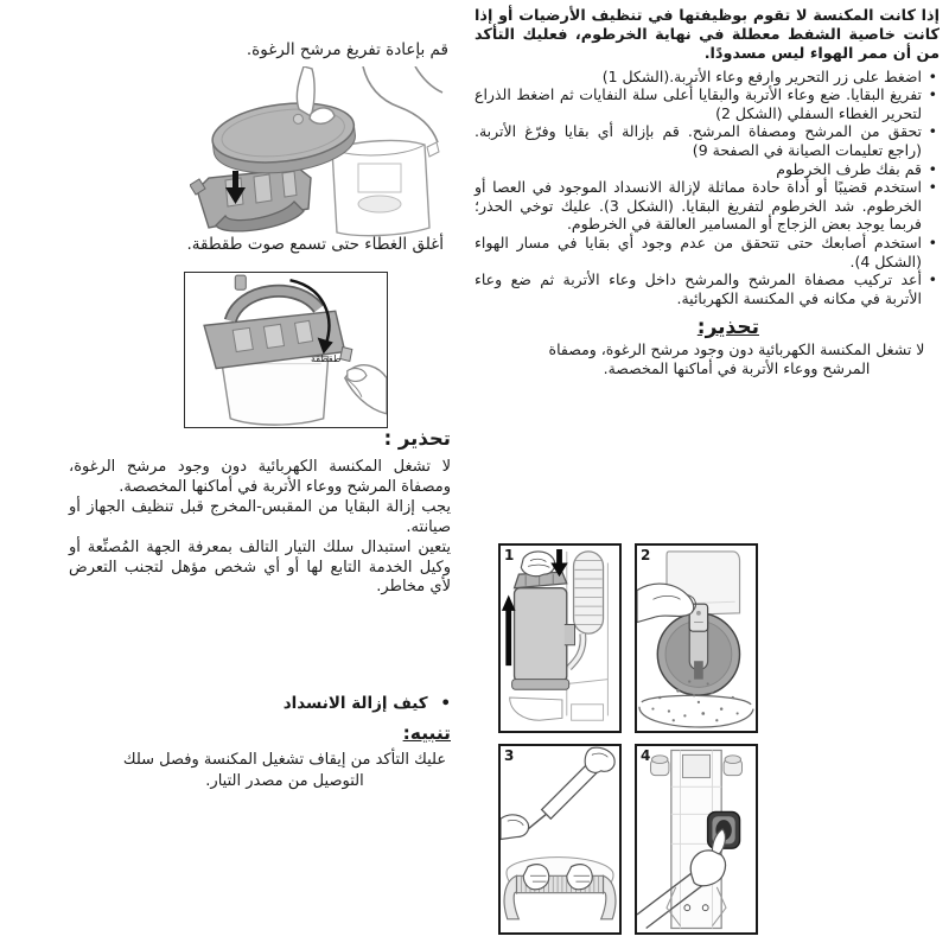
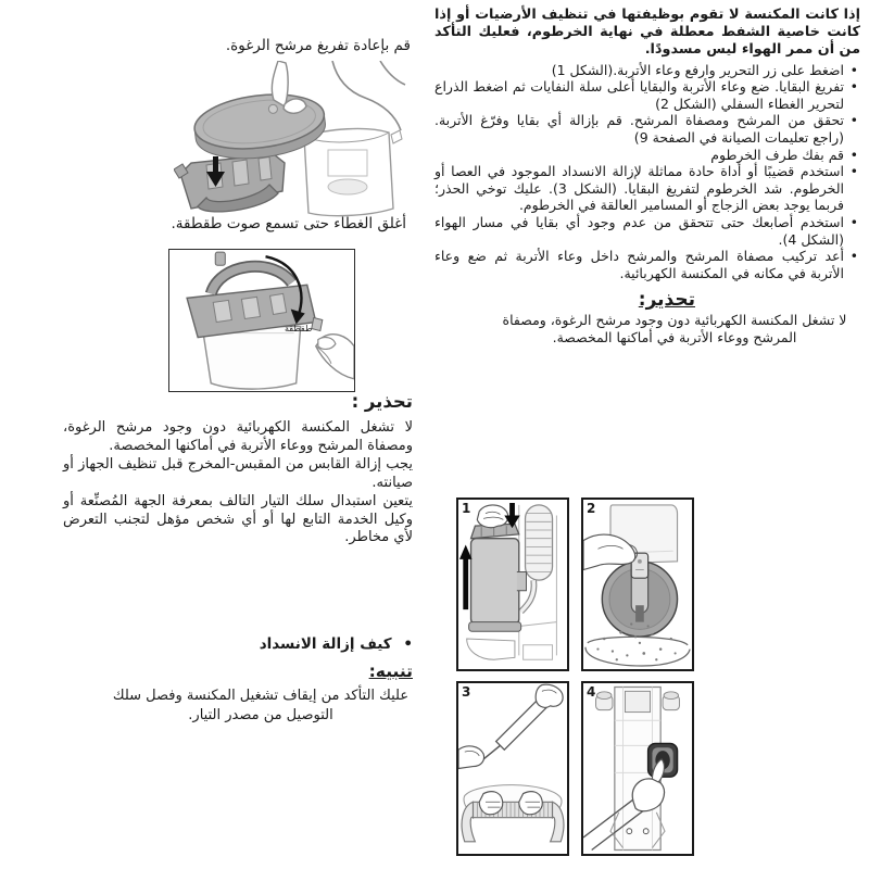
  إذا كانت المكنسة لا تقوم بوظيفتها في تنظيف الأرضيات أو إذا كانت خاصية الشفط معطلة في نهاية الخرطوم، فعليك التأكد من أن ممر الهواء ليس مسدودًا.
  •
  اضغط على زر التحرير وارفع وعاء الأتربة.(الشكل 1)
  •
  تفريغ البقايا. ضع وعاء الأتربة والبقايا أعلى سلة النفايات ثم اضغط الذراع لتحرير الغطاء السفلي (الشكل 2)
  •
  تحقق من المرشح ومصفاة المرشح. قم بإزالة أي بقايا وفرّغ الأتربة. (راجع تعليمات الصيانة في الصفحة 9)
  •
  قم بفك طرف الخرطوم
  •
  استخدم قضيبًا أو أداة حادة مماثلة لإزالة الانسداد الموجود في العصا أو الخرطوم. شد الخرطوم لتفريغ البقايا. (الشكل 3). عليك توخي الحذر؛ فربما يوجد بعض الزجاج أو المسامير العالقة في الخرطوم.
  •
  استخدم أصابعك حتى تتحقق من عدم وجود أي بقايا في مسار الهواء (الشكل 4).
  •
  أعد تركيب مصفاة المرشح والمرشح داخل وعاء الأتربة ثم ضع وعاء الأتربة في مكانه في المكنسة الكهربائية.
  تحذير:
  لا تشغل المكنسة الكهربائية دون وجود مرشح الرغوة، ومصفاة المرشح ووعاء الأتربة في أماكنها المخصصة.
  1
  2
  3
  4
  قم بإعادة تفريغ مرشح الرغوة.
  أغلق الغطاء حتى تسمع صوت طقطقة.
  طقطقة
  تحذير :
  لا تشغل المكنسة الكهربائية دون وجود مرشح الرغوة، ومصفاة المرشح ووعاء الأتربة في أماكنها المخصصة.
- يجب إزالة البقايا من المقبس-المخرج قبل تنظيف الجهاز أو صيانته.
+ يجب إزالة القابس من المقبس-المخرج قبل تنظيف الجهاز أو صيانته.
  يتعين استبدال سلك التيار التالف بمعرفة الجهة المُصنِّعة أو وكيل الخدمة التابع لها أو أي شخص مؤهل لتجنب التعرض لأي مخاطر.
  • كيف إزالة الانسداد
  تنبيه:
  عليك التأكد من إيقاف تشغيل المكنسة وفصل سلك التوصيل من مصدر التيار.
